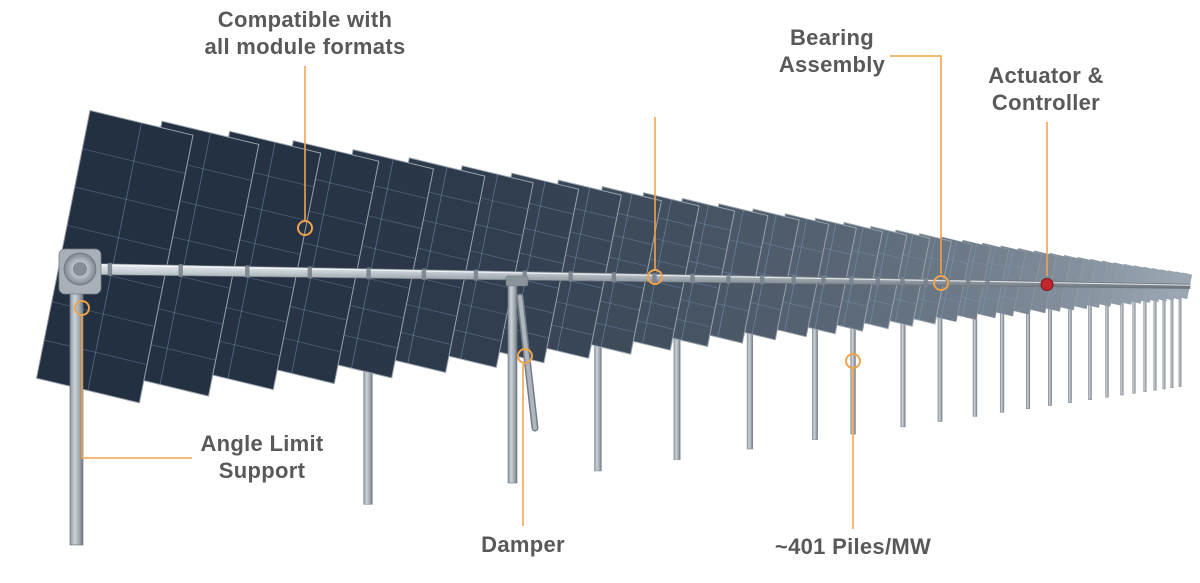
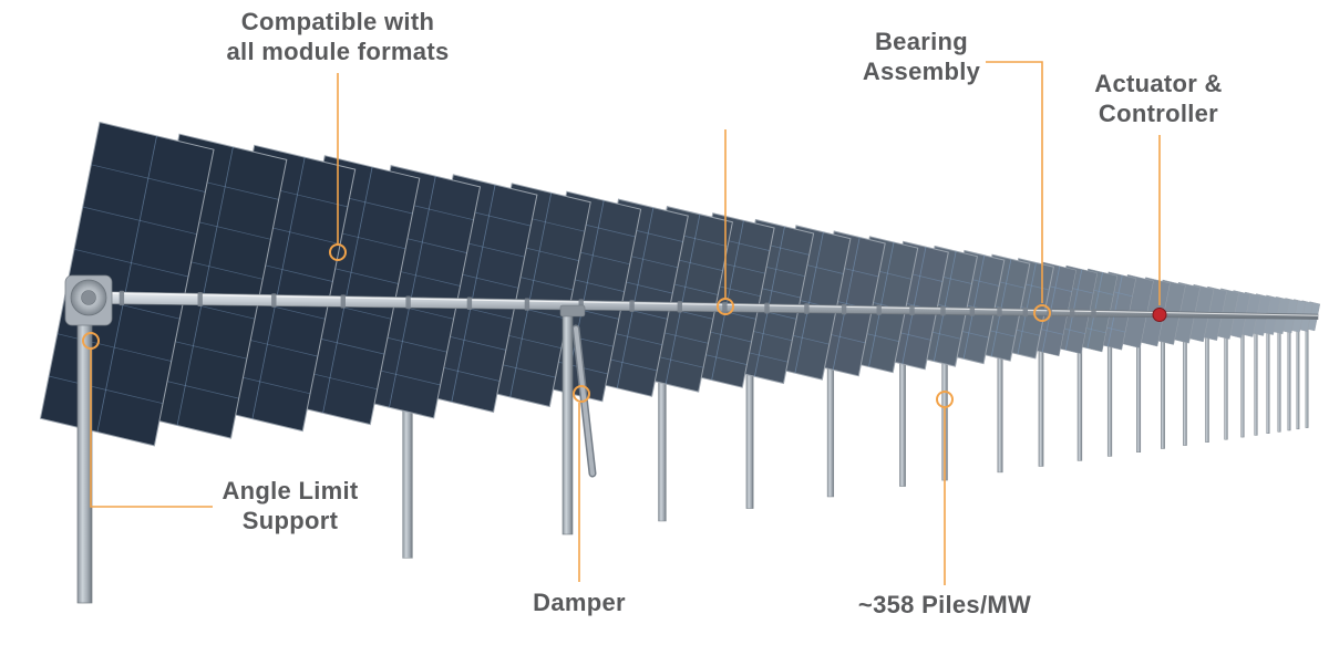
  Compatible with
  all module formats
  Bearing
  Assembly
  Actuator &
  Controller
  Angle Limit
  Support
  Damper
- ~401 Piles/MW
+ ~358 Piles/MW
